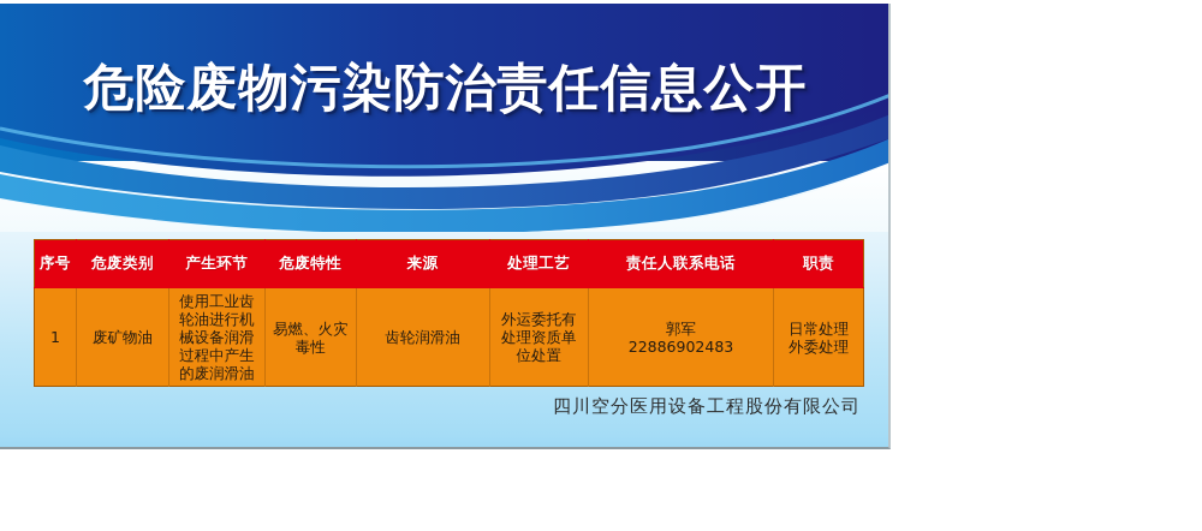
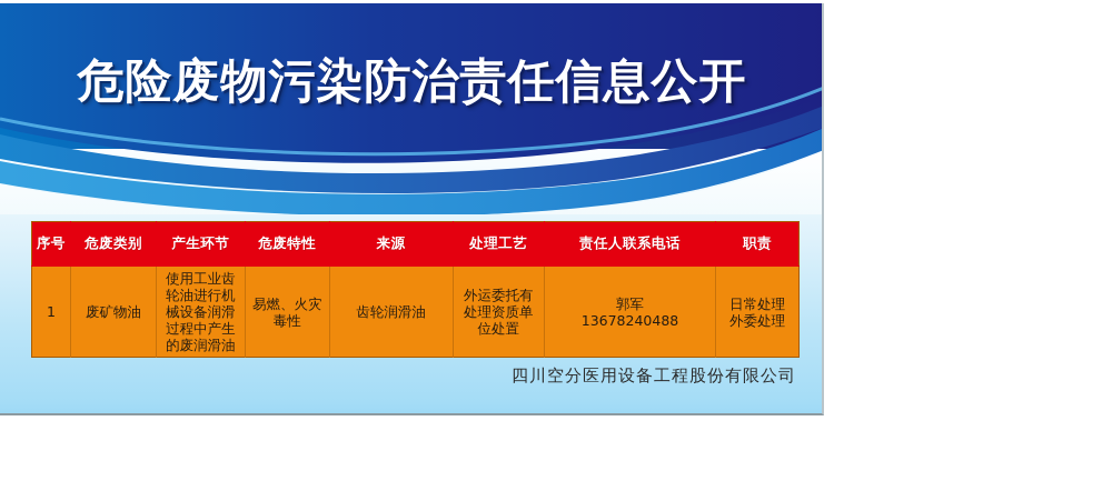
  危险废物污染防治责任信息公开
  序号	危废类别	产生环节	危废特性	来源	处理工艺	责任人联系电话	职责
- 1	废矿物油	使用工业齿轮油进行机械设备润滑过程中产生的废润滑油	易燃、火灾毒性	齿轮润滑油	外运委托有处理资质单位处置	郭军 22886902483	日常处理 外委处理
+ 1	废矿物油	使用工业齿轮油进行机械设备润滑过程中产生的废润滑油	易燃、火灾毒性	齿轮润滑油	外运委托有处理资质单位处置	郭军 13678240488	日常处理 外委处理
  四川空分医用设备工程股份有限公司
